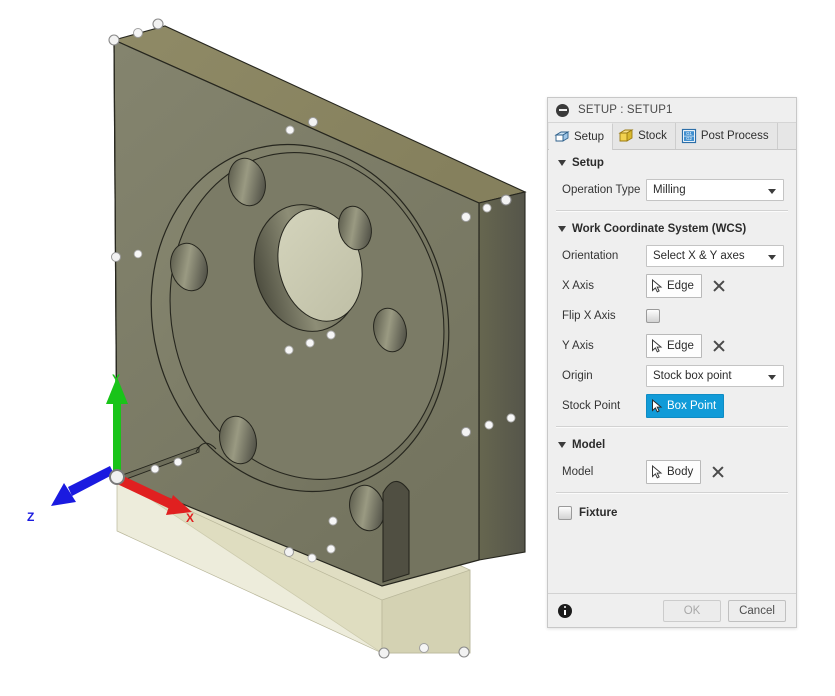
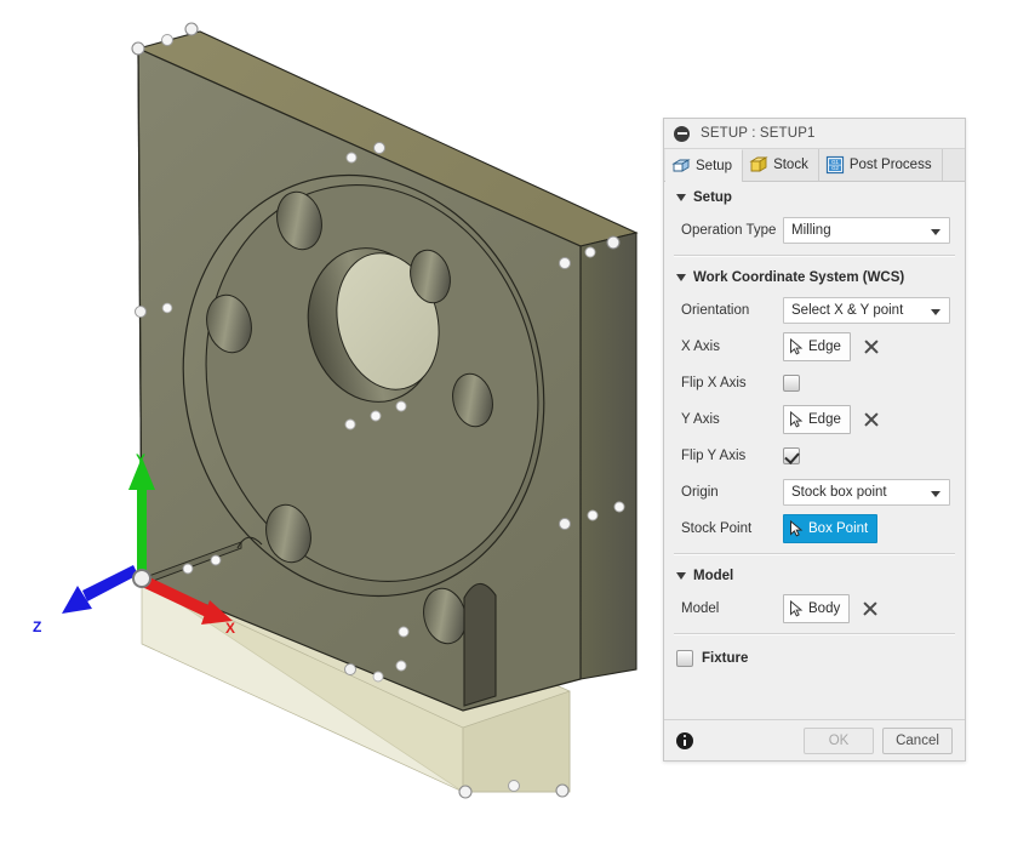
  Y
  X
  Z
  SETUP : SETUP1
  Setup
  Stock
  Post Process
  Setup
  Operation Type
  Milling
  Work Coordinate System (WCS)
  Orientation
- Select X & Y axes
+ Select X & Y point
  X Axis
  Edge
  Flip X Axis
  Y Axis
  Edge
+ Flip Y Axis
  Origin
  Stock box point
  Stock Point
  Box Point
  Model
  Model
  Body
  Fixture
  OK
  Cancel
